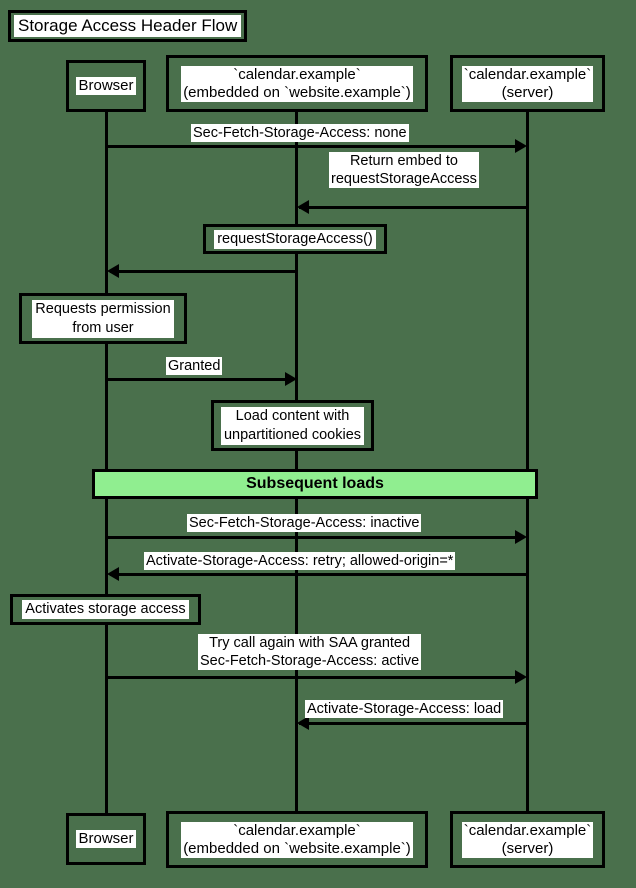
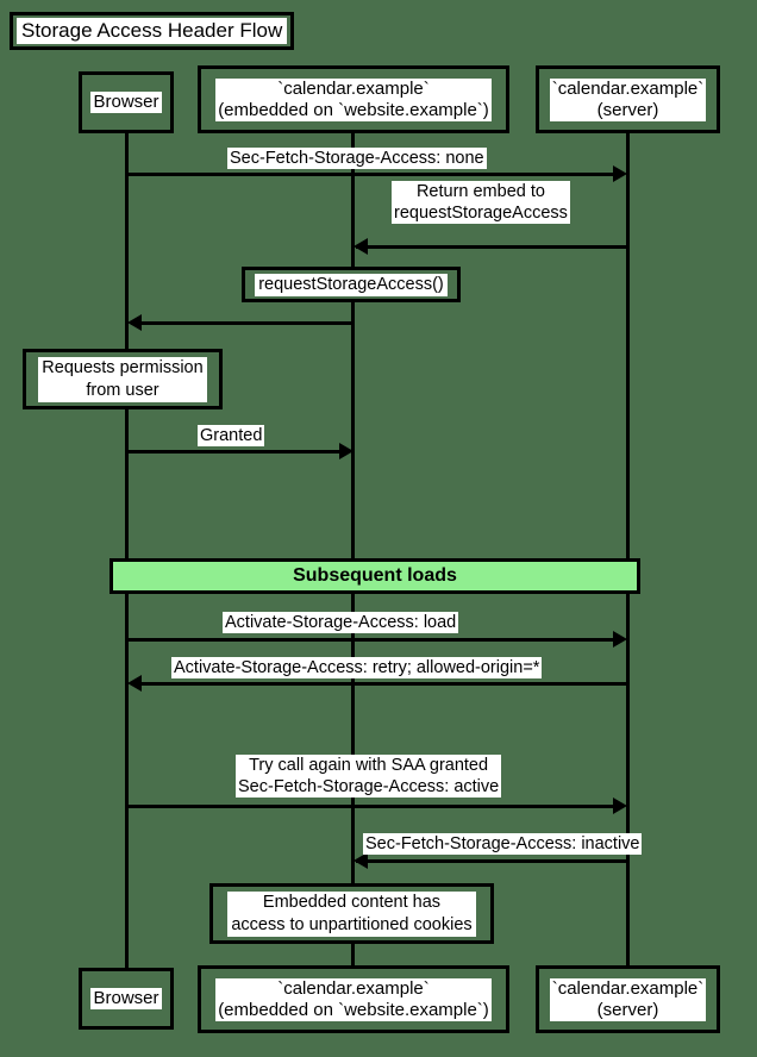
  Storage Access Header Flow
  Browser
  `calendar.example`
  (embedded on `website.example`)
  `calendar.example`
  (server)
  Sec-Fetch-Storage-Access: none
  Return embed to
  requestStorageAccess
  requestStorageAccess()
  Requests permission
  from user
  Granted
- Load content with
- unpartitioned cookies
  Subsequent loads
- Sec-Fetch-Storage-Access: inactive
+ Activate-Storage-Access: load
  Activate-Storage-Access: retry; allowed-origin=*
- Activates storage access
  Try call again with SAA granted
  Sec-Fetch-Storage-Access: active
- Activate-Storage-Access: load
+ Sec-Fetch-Storage-Access: inactive
+ Embedded content has
+ access to unpartitioned cookies
  Browser
  `calendar.example`
  (embedded on `website.example`)
  `calendar.example`
  (server)
